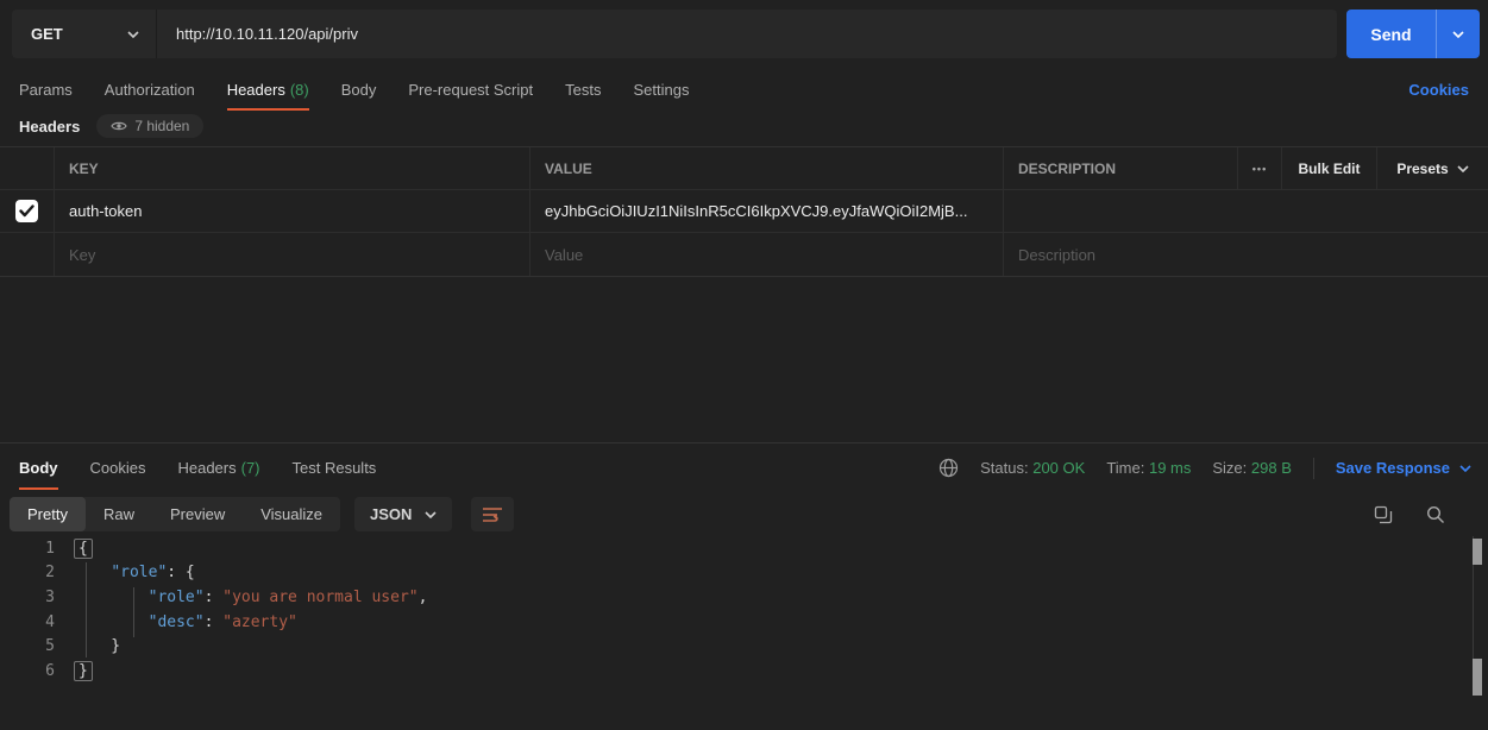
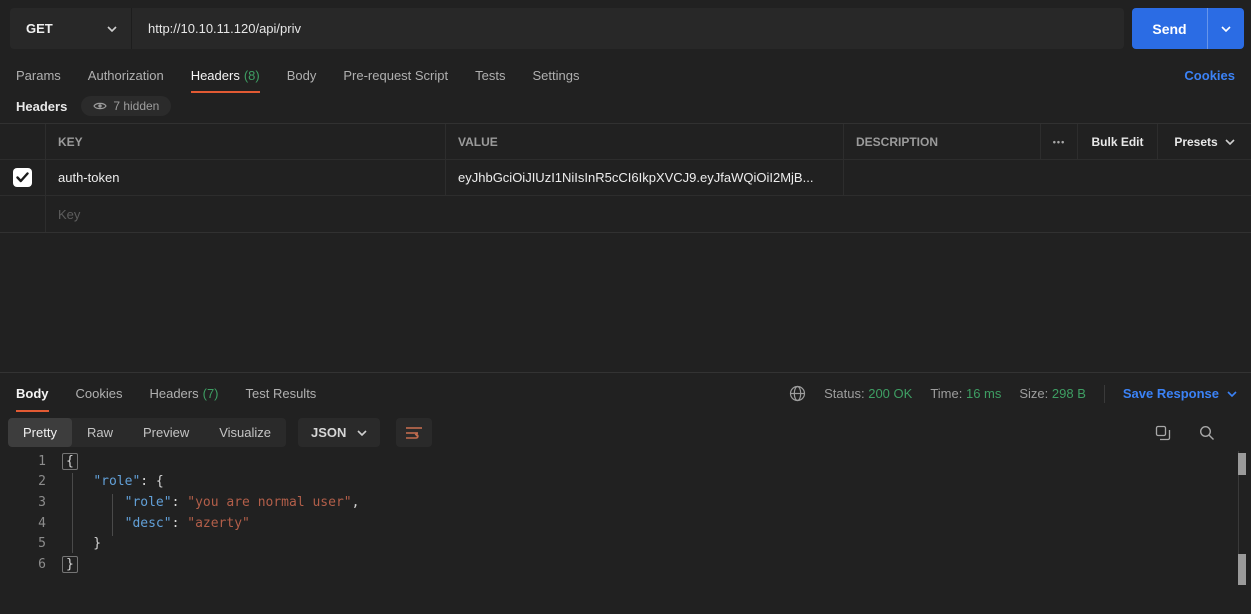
  GET
  http://10.10.11.120/api/priv
  Send
  Params
  Authorization
  Headers
  (8)
  Body
  Pre-request Script
  Tests
  Settings
  Cookies
  Headers
  7 hidden
  KEY
  VALUE
  DESCRIPTION
  •••
  Bulk Edit
  Presets
  auth-token
  eyJhbGciOiJIUzI1NiIsInR5cCI6IkpXVCJ9.eyJfaWQiOiI2MjB...
  Key
- Value
- Description
  Body
  Cookies
  Headers
  (7)
  Test Results
  Status: 200 OK
- Time: 19 ms
+ Time: 16 ms
  Size: 298 B
  Save Response
  Pretty
  Raw
  Preview
  Visualize
  JSON
  1
  {
  2
  "role": {
  3
  "role": "you are normal user",
  4
  "desc": "azerty"
  5
  }
  6
  }
